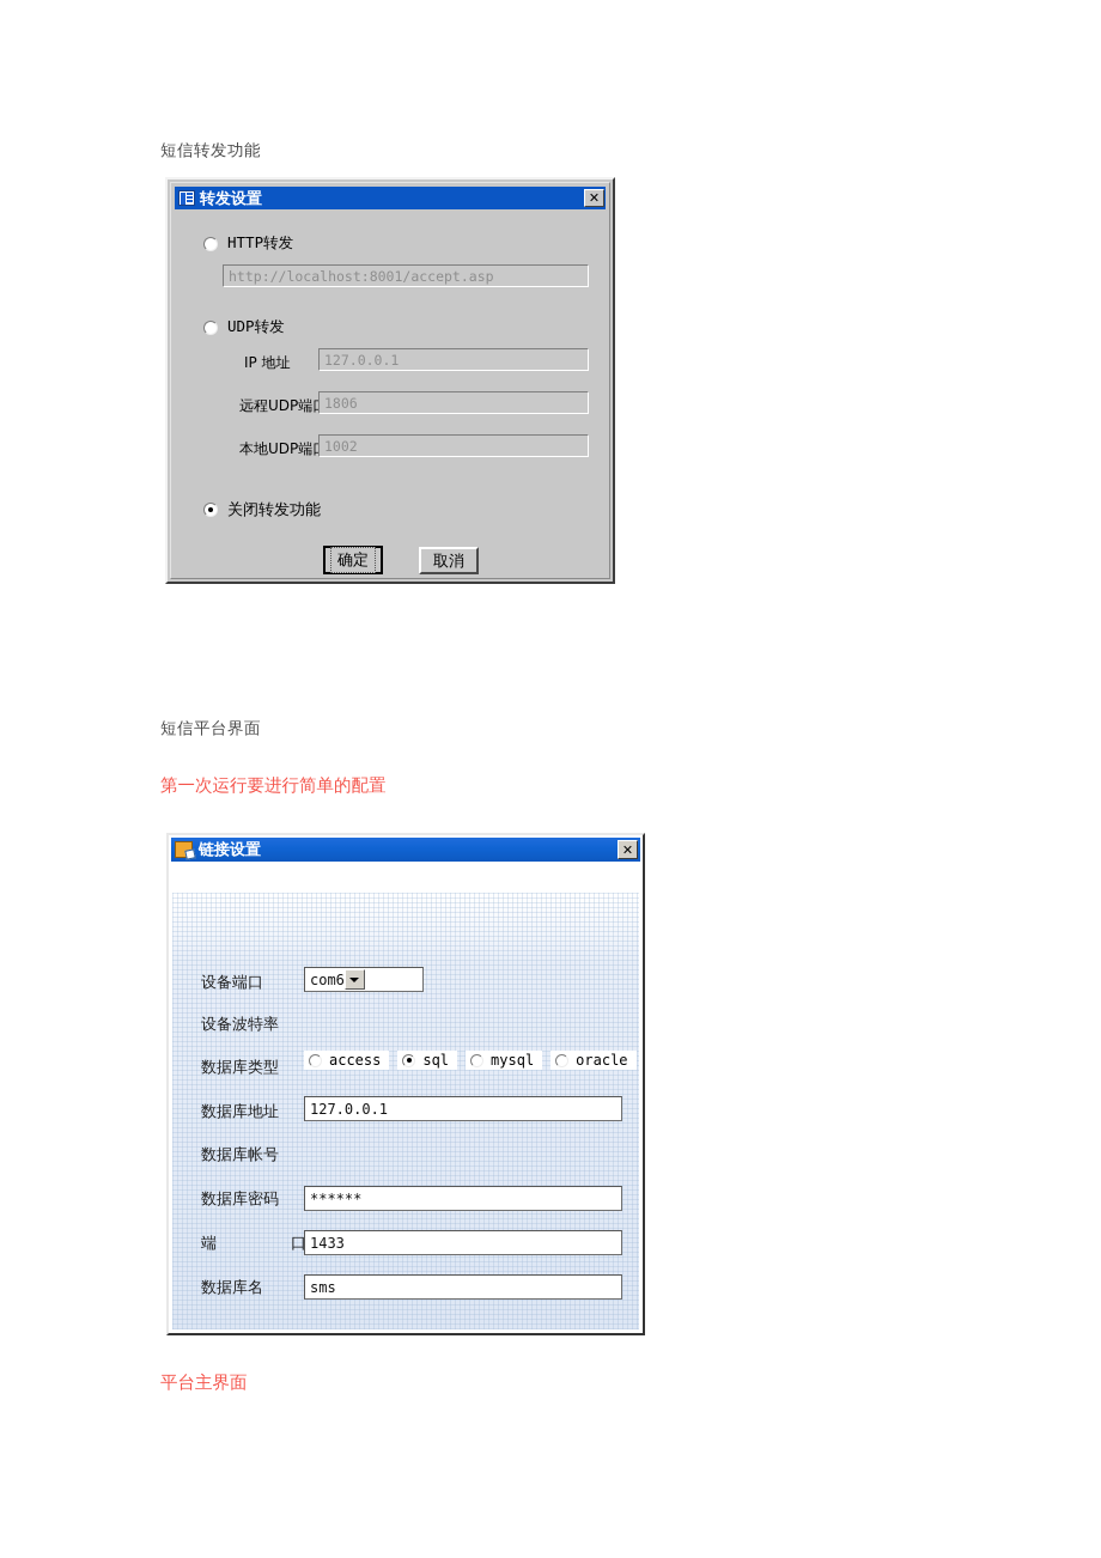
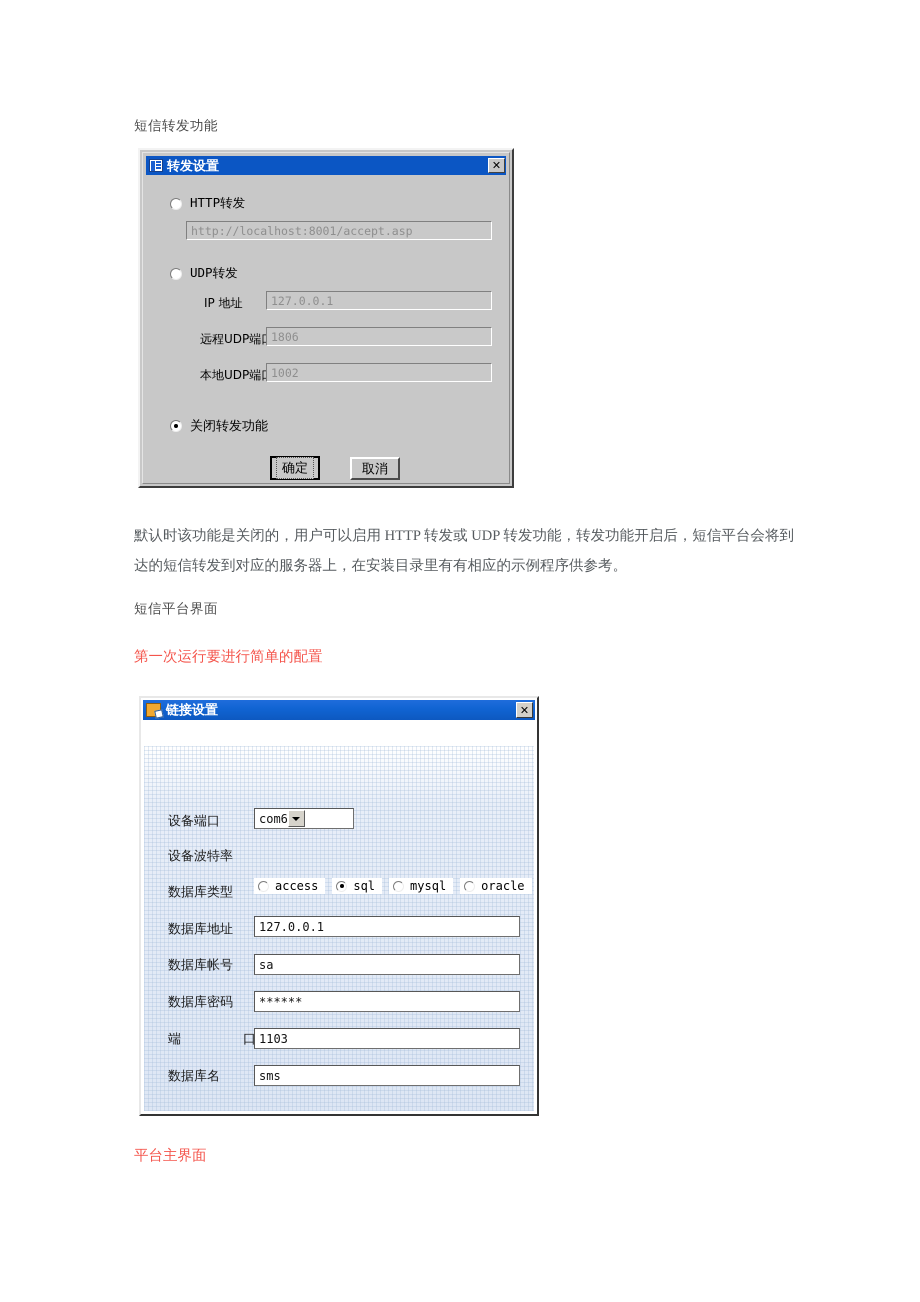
  短信转发功能
  转发设置
  ✕
  HTTP转发
  http://localhost:8001/accept.asp
  UDP转发
  IP 地址
  127.0.0.1
  远程UDP端
  1806
  本地UDP端
  1002
  关闭转发功能
  确定
  取消
+ 默认时该功能是关闭的，用户可以启用 HTTP 转发或 UDP 转发功能，转发功能开启后，短信平台会将到达的短信转发到对应的服务器上，在安装目录里有有相应的示例程序供参考。
  短信平台界面
  第一次运行要进行简单的配置
  链接设置
  ✕
  设备端口
  com6
  设备波特率
  数据库类型
  access
  sql
  mysql
  oracle
  数据库地址
  127.0.0.1
  数据库帐号
+ sa
  数据库密码
  ******
- 1433
+ 1103
  数据库名
  sms
  平台主界面
